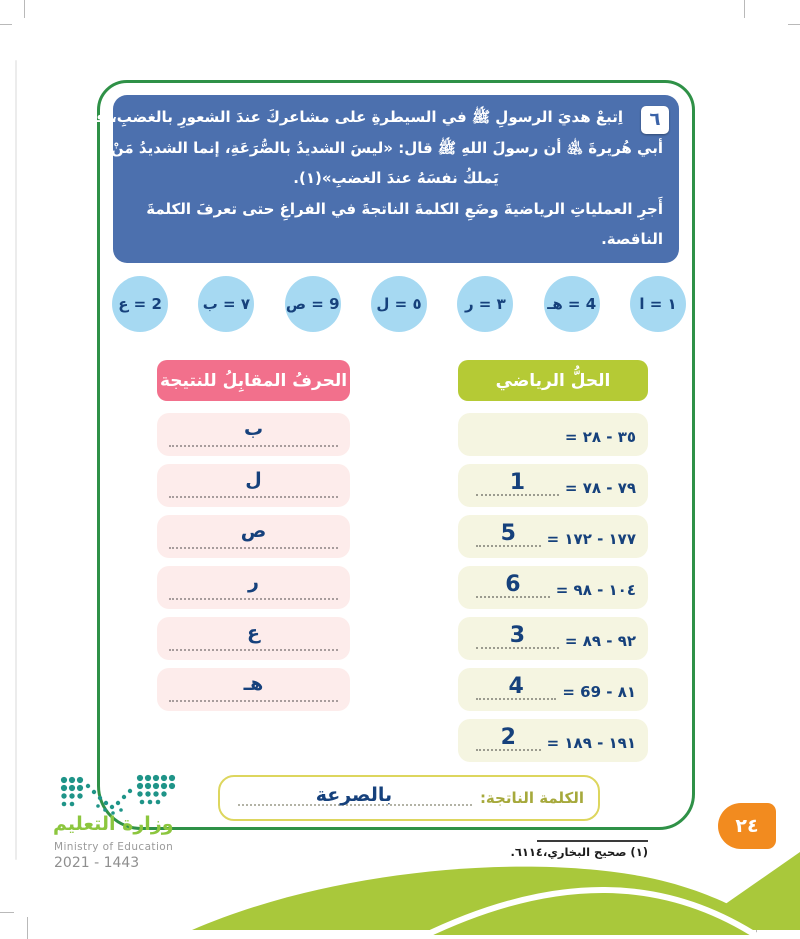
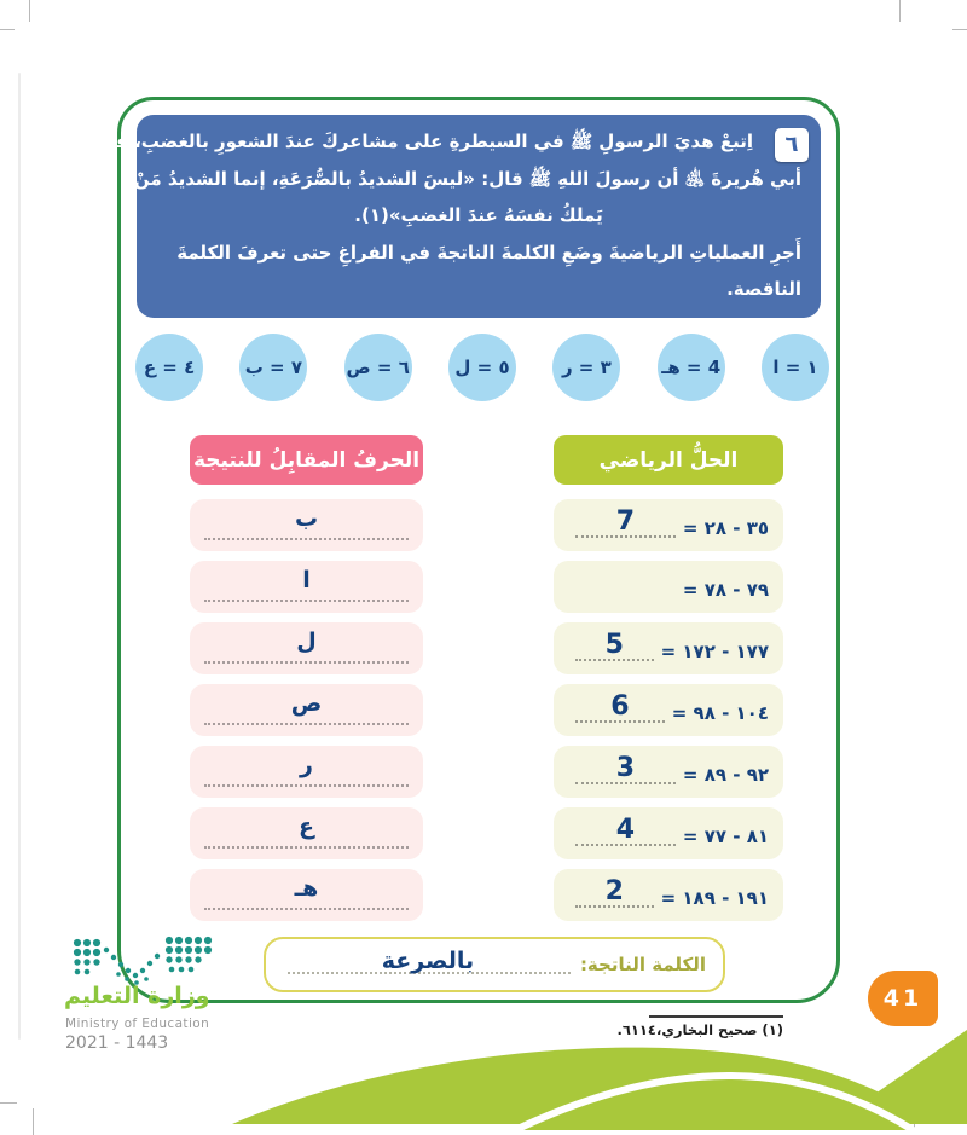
  ٦
  اِتبعْ هديَ الرسولِ ﷺ في السيطرةِ على مشاعركَ عندَ الشعورِ بالغضبِ، ف
  أبي هُريرةَ ﵁ أن رسولَ اللهِ ﷺ قال: «ليسَ الشديدُ بالصُّرَعَةِ، إنما الشديدُ مَنْ
  يَملكُ نفسَهُ عندَ الغضبِ»(١).
  أَجرِ العملياتِ الرياضيةَ وضَعِ الكلمةَ الناتجةَ في الفراغِ حتى تعرفَ الكلمةَ
  الناقصة.
  ١ = ا
  4 = هـ
  ٣ = ر
  ٥ = ل
- 9 = ص
+ ٦ = ص
  ٧ = ب
- 2 = ع
+ ٤ = ع
  الحلُّ الرياضي
  ٣٥ - ٢٨ =
+ 7
  ٧٩ - ٧٨ =
- 1
  ١٧٧ - ١٧٢ =
  5
  ١٠٤ - ٩٨ =
  6
  ٩٢ - ٨٩ =
  3
- ٨١ - 69 =
+ ٨١ - ٧٧ =
  4
  ١٩١ - ١٨٩ =
  2
  الحرفُ المقابِلُ للنتيجة
  ب
+ ا
  ل
  ص
  ر
  ع
  هـ
  الكلمة الناتجة:
  بالصرعة
  (١) صحيح البخاري،٦١١٤.
- ٢٤
+ 41
  وزارة التعليم
  Ministry of Education
  2021 - 1443
